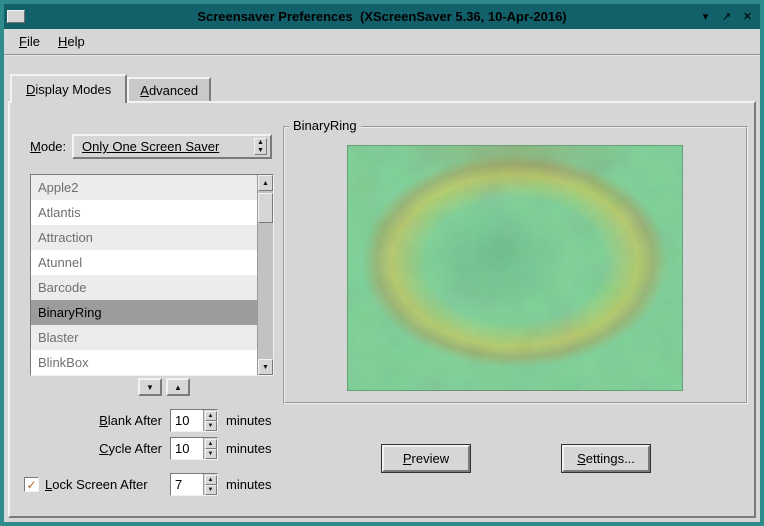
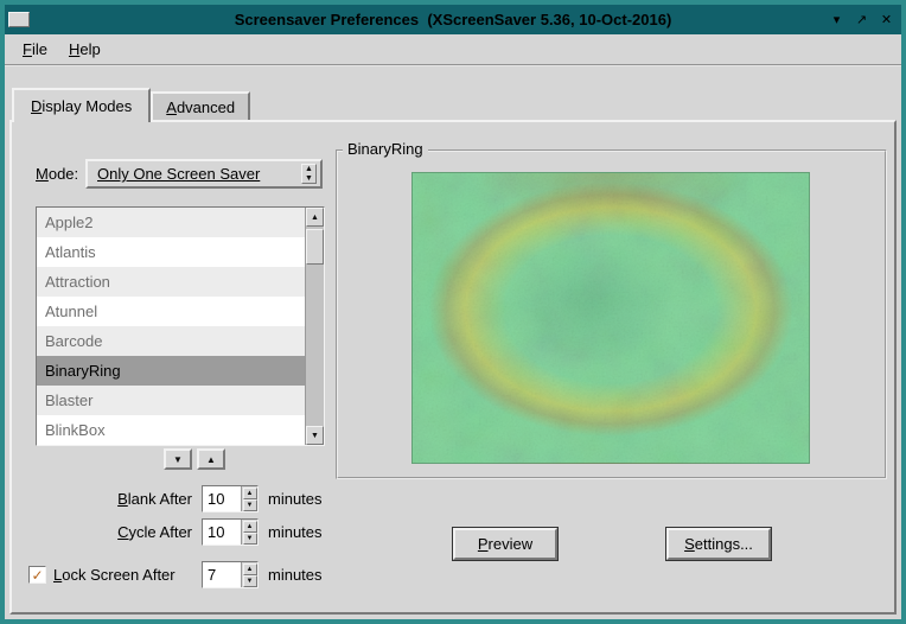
- Screensaver Preferences (XScreenSaver 5.36, 10-Apr-2016)
+ Screensaver Preferences (XScreenSaver 5.36, 10-Oct-2016)
  ▾
  ↗
  ✕
  File
  Help
  Display Modes
  Advanced
  Mode:
  Only One Screen Saver
  Apple2
  Atlantis
  Attraction
  Atunnel
  Barcode
  BinaryRing
  Blaster
  BlinkBox
  ▼
  ▲
  Blank After
  10
  minutes
  Cycle After
  10
  minutes
  ✓
  Lock Screen After
  7
  minutes
  BinaryRing
  Preview
  Settings...
